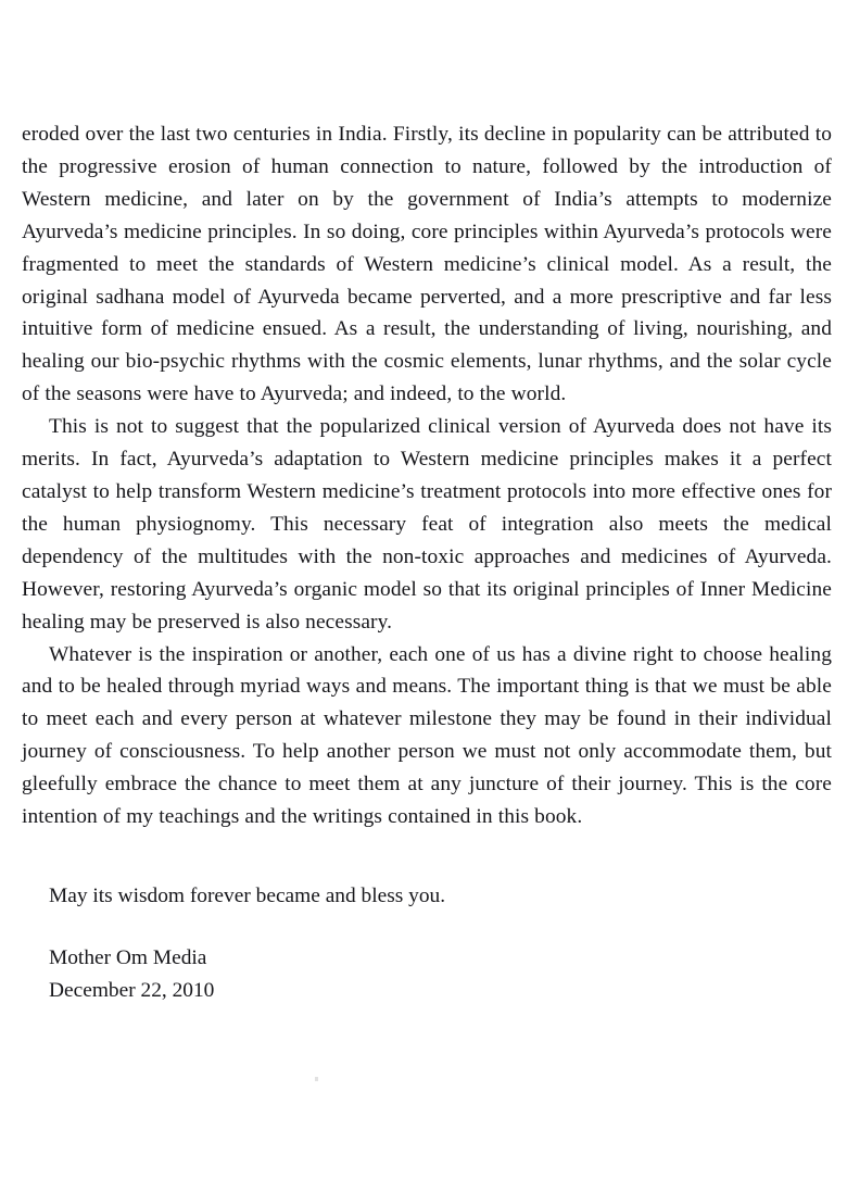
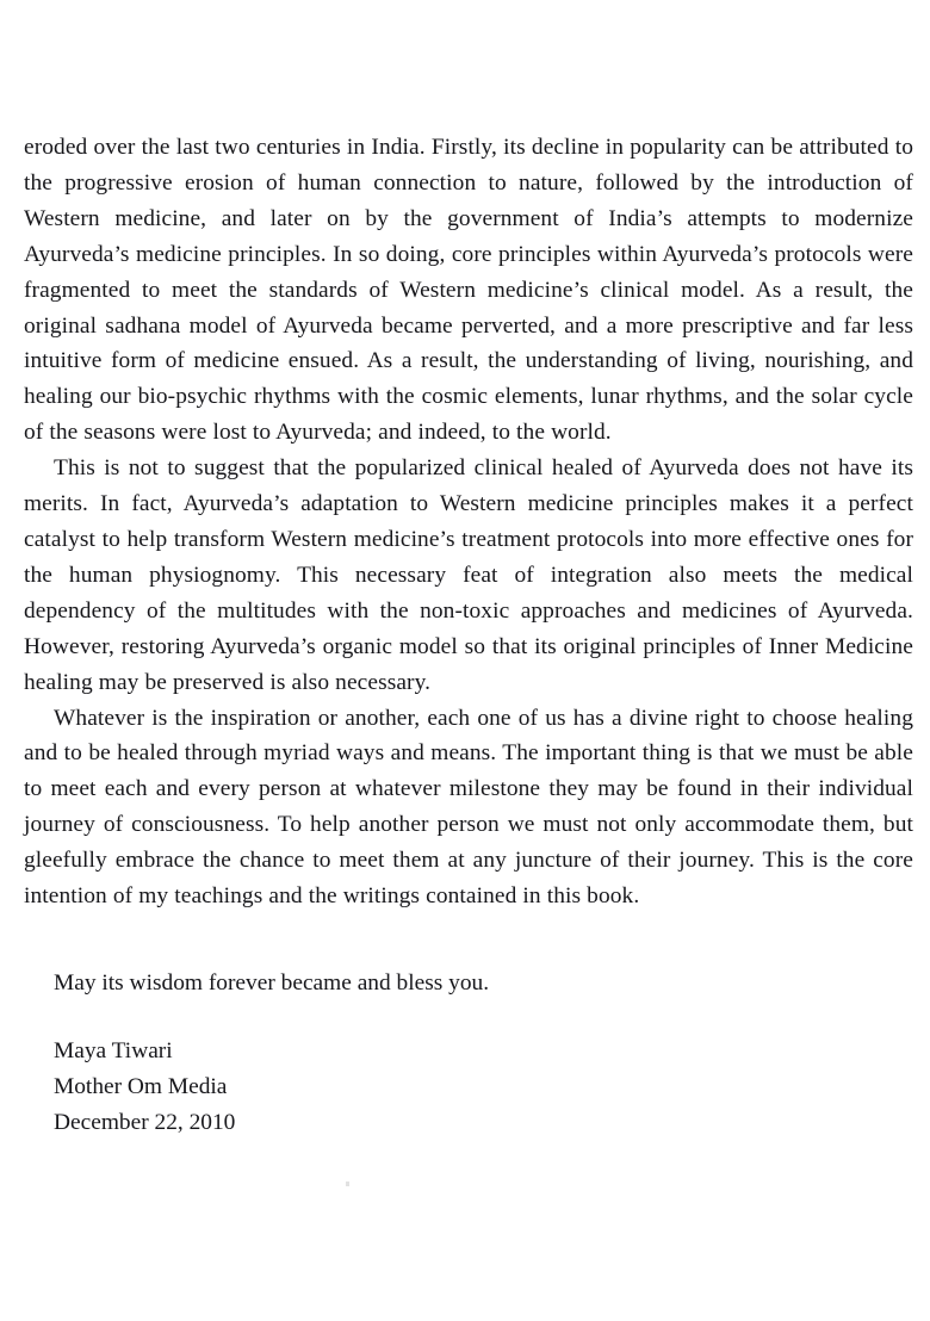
- eroded over the last two centuries in India. Firstly, its decline in popularity can be attributed to the progressive erosion of human connection to nature, followed by the introduction of Western medicine, and later on by the government of India’s attempts to modernize Ayurveda’s medicine principles. In so doing, core principles within Ayurveda’s protocols were fragmented to meet the standards of Western medicine’s clinical model. As a result, the original sadhana model of Ayurveda became perverted, and a more prescriptive and far less intuitive form of medicine ensued. As a result, the understanding of living, nourishing, and healing our bio-psychic rhythms with the cosmic elements, lunar rhythms, and the solar cycle of the seasons were have to Ayurveda; and indeed, to the world.
+ eroded over the last two centuries in India. Firstly, its decline in popularity can be attributed to the progressive erosion of human connection to nature, followed by the introduction of Western medicine, and later on by the government of India’s attempts to modernize Ayurveda’s medicine principles. In so doing, core principles within Ayurveda’s protocols were fragmented to meet the standards of Western medicine’s clinical model. As a result, the original sadhana model of Ayurveda became perverted, and a more prescriptive and far less intuitive form of medicine ensued. As a result, the understanding of living, nourishing, and healing our bio-psychic rhythms with the cosmic elements, lunar rhythms, and the solar cycle of the seasons were lost to Ayurveda; and indeed, to the world.
- This is not to suggest that the popularized clinical version of Ayurveda does not have its merits. In fact, Ayurveda’s adaptation to Western medicine principles makes it a perfect catalyst to help transform Western medicine’s treatment protocols into more effective ones for the human physiognomy. This necessary feat of integration also meets the medical dependency of the multitudes with the non-toxic approaches and medicines of Ayurveda. However, restoring Ayurveda’s organic model so that its original principles of Inner Medicine healing may be preserved is also necessary.
+ This is not to suggest that the popularized clinical healed of Ayurveda does not have its merits. In fact, Ayurveda’s adaptation to Western medicine principles makes it a perfect catalyst to help transform Western medicine’s treatment protocols into more effective ones for the human physiognomy. This necessary feat of integration also meets the medical dependency of the multitudes with the non-toxic approaches and medicines of Ayurveda. However, restoring Ayurveda’s organic model so that its original principles of Inner Medicine healing may be preserved is also necessary.
  Whatever is the inspiration or another, each one of us has a divine right to choose healing and to be healed through myriad ways and means. The important thing is that we must be able to meet each and every person at whatever milestone they may be found in their individual journey of consciousness. To help another person we must not only accommodate them, but gleefully embrace the chance to meet them at any juncture of their journey. This is the core intention of my teachings and the writings contained in this book.
  May its wisdom forever became and bless you.
+ Maya Tiwari
  Mother Om Media
  December 22, 2010
